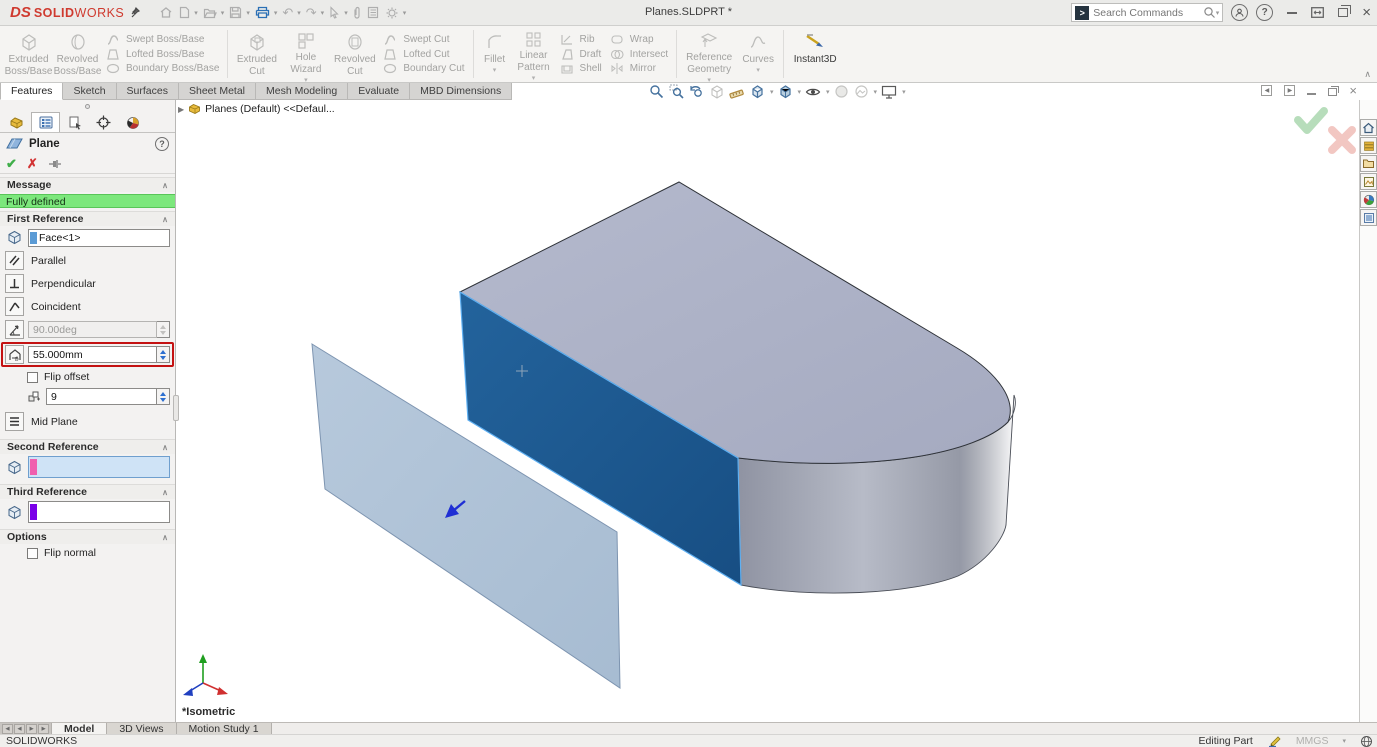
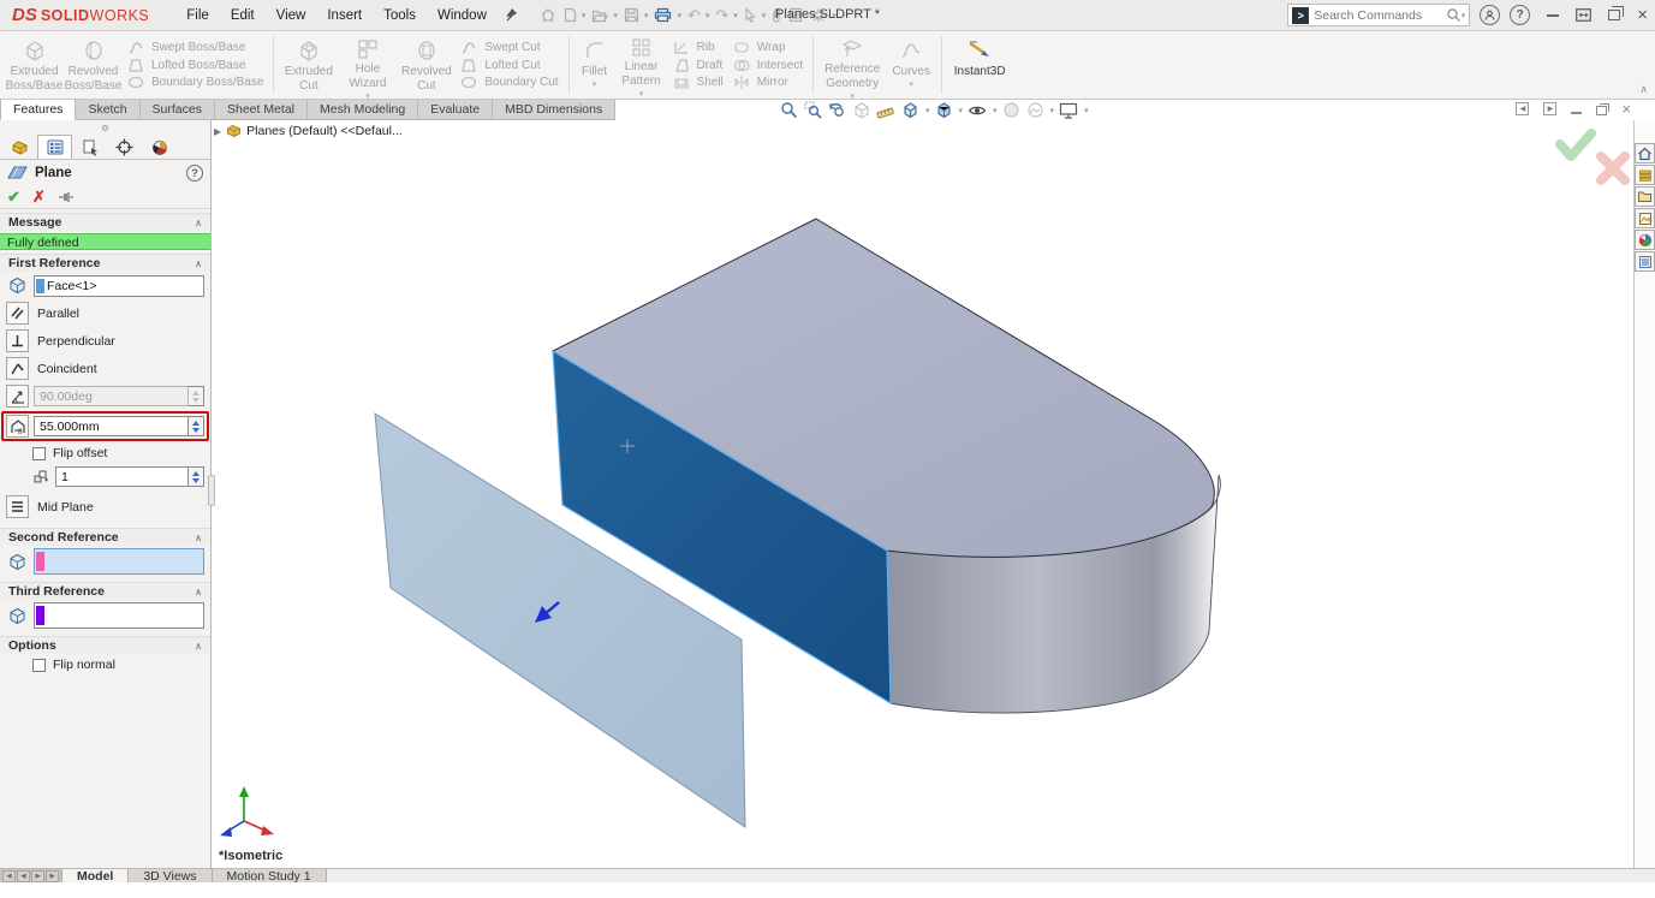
  DS
  SOLID
  WORKS
+ File
+ Edit
+ View
+ Insert
+ Tools
+ Window
  ↶
  ↷
  Planes.SLDPRT *
  >
  Search Commands
  ?
  ×
  Extruded
  Boss/Base
  Revolved
  Boss/Base
  Swept Boss/Base
  Lofted Boss/Base
  Boundary Boss/Base
  Extruded
  Cut
  Hole
  Wizard
  Revolved
  Cut
  Swept Cut
  Lofted Cut
  Boundary Cut
  Fillet
  Linear
  Pattern
  Rib
  Draft
  Shell
  Wrap
  Intersect
  Mirror
  Reference
  Geometry
  Curves
  Instant3D
  ∧
  Features
  Sketch
  Surfaces
  Sheet Metal
  Mesh Modeling
  Evaluate
  MBD Dimensions
  ×
  Plane
  ?
  ✔
  ✗
  Message
  ∧
  Fully defined
  First Reference
  ∧
  Face<1>
  Parallel
  Perpendicular
  Coincident
  90.00deg
  55.000mm
  Flip offset
- 9
+ 1
  Mid Plane
  Second Reference
  ∧
  Third Reference
  ∧
  Options
  ∧
  Flip normal
  ▶
  Planes (Default) <<Defaul...
  *Isometric
  Model
  3D Views
  Motion Study 1
- SOLIDWORKS
- Editing Part
- MMGS
